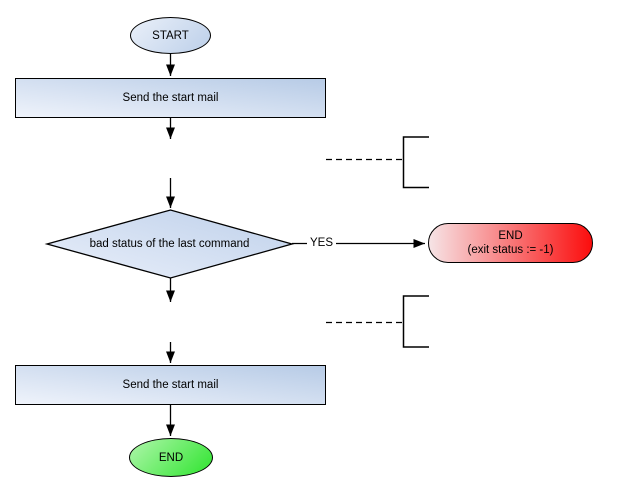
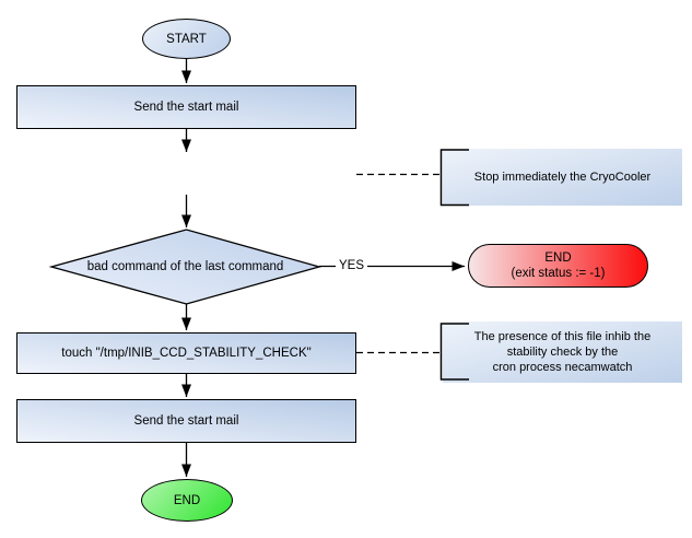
  START
  Send the start mail
- bad status of the last command
+ bad command of the last command
  END
  (exit status := -1)
+ touch "/tmp/INIB_CCD_STABILITY_CHECK"
  Send the start mail
  END
+ Stop immediately the CryoCooler
+ The presence of this file inhib the
+ stability check by the
+ cron process necamwatch
  YES
